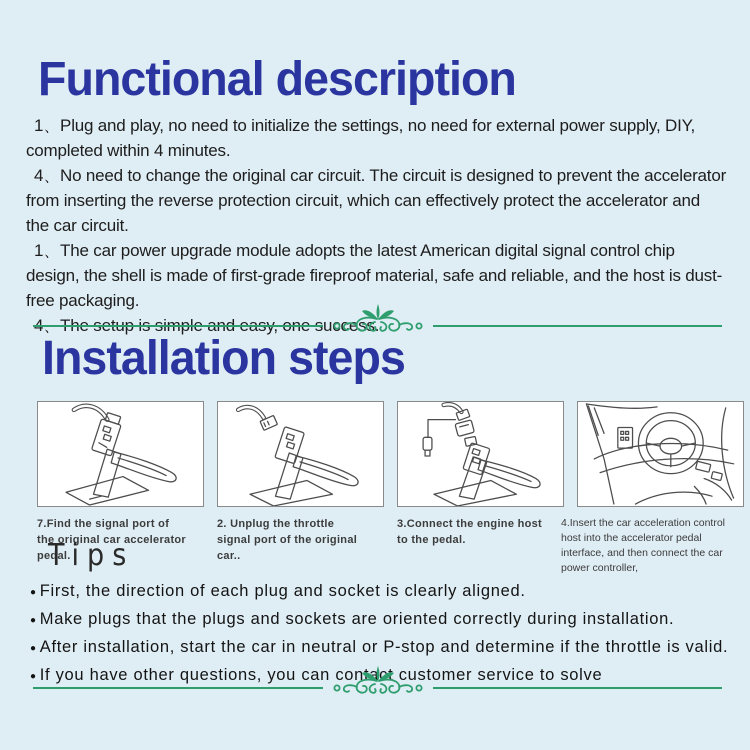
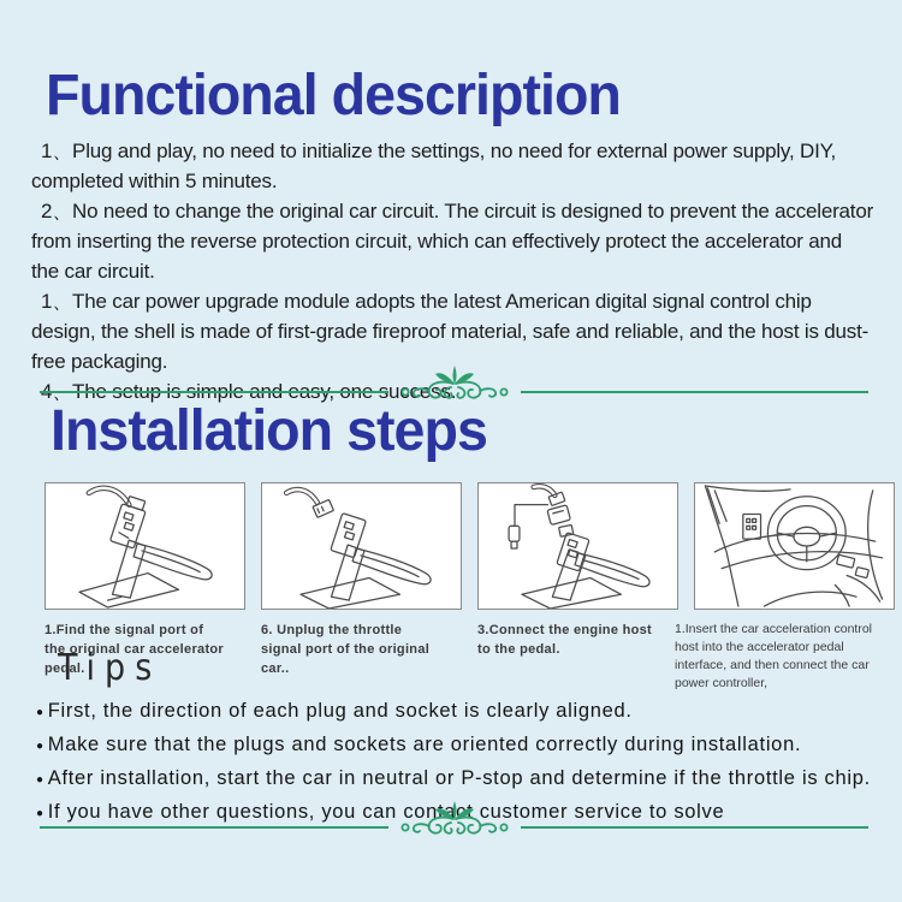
  Functional description
- 1、Plug and play, no need to initialize the settings, no need for external power supply, DIY, completed within 4 minutes.
+ 1、Plug and play, no need to initialize the settings, no need for external power supply, DIY, completed within 5 minutes.
- 4、No need to change the original car circuit. The circuit is designed to prevent the accelerator from inserting the reverse protection circuit, which can effectively protect the accelerator and the car circuit.
+ 2、No need to change the original car circuit. The circuit is designed to prevent the accelerator from inserting the reverse protection circuit, which can effectively protect the accelerator and the car circuit.
  1、The car power upgrade module adopts the latest American digital signal control chip design, the shell is made of first-grade fireproof material, safe and reliable, and the host is dust-free packaging.
  Installation steps
- 7.Find the signal port of the original car accelerator pedal.
+ 1.Find the signal port of the original car accelerator pedal.
- 2. Unplug the throttle signal port of the original car..
+ 6. Unplug the throttle signal port of the original car..
  3.Connect the engine host to the pedal.
- 4.Insert the car acceleration control host into the accelerator pedal interface, and then connect the car power controller,
+ 1.Insert the car acceleration control host into the accelerator pedal interface, and then connect the car power controller,
  Tips
  ● First, the direction of each plug and socket is clearly aligned.
- ● Make plugs that the plugs and sockets are oriented correctly during installation.
+ ● Make sure that the plugs and sockets are oriented correctly during installation.
- ● After installation, start the car in neutral or P-stop and determine if the throttle is valid.
+ ● After installation, start the car in neutral or P-stop and determine if the throttle is chip.
  ● If you have other questions, you can conac customer service to solve
